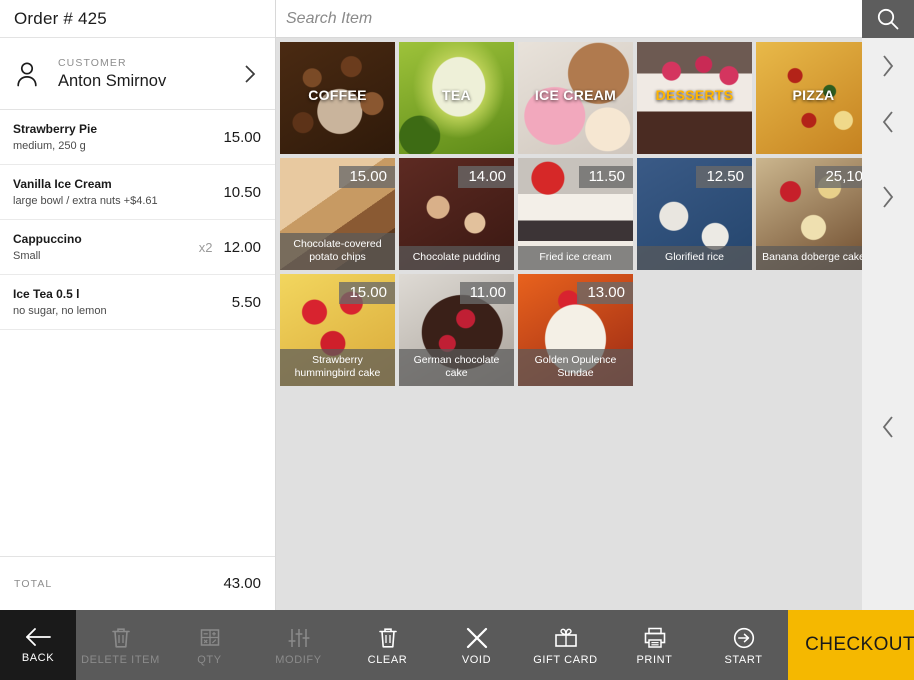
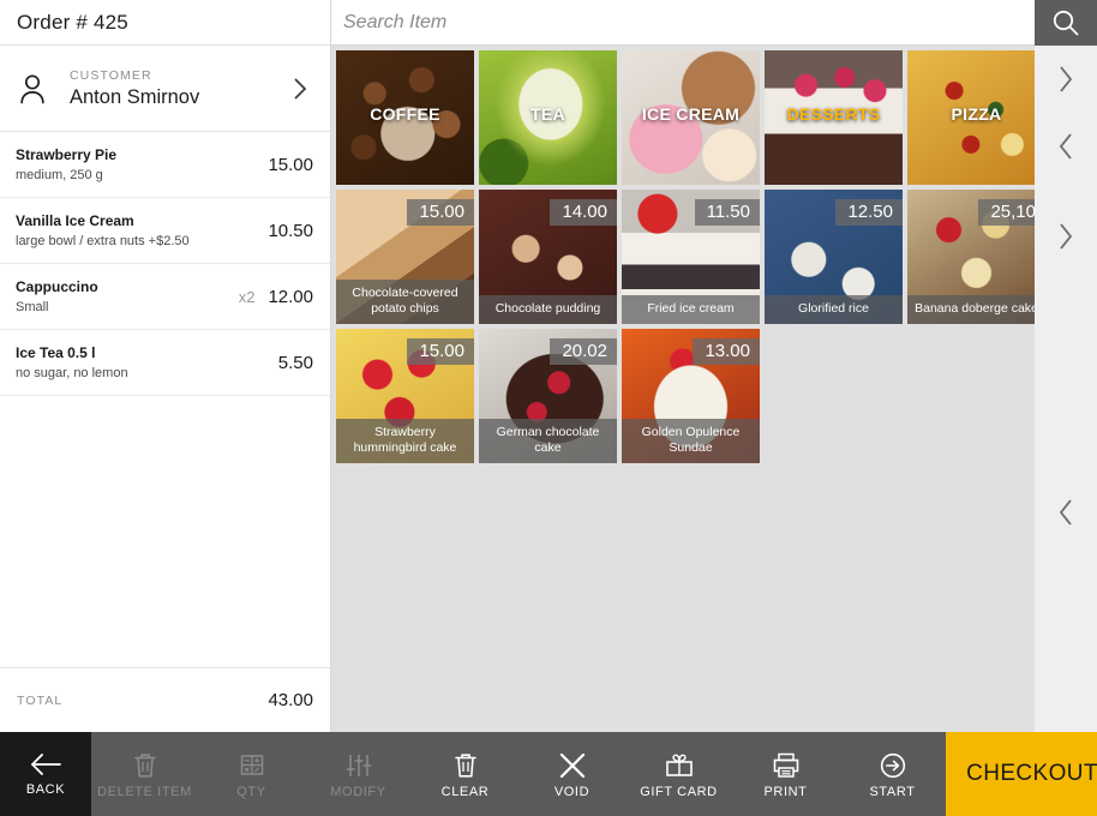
  Order # 425
  CUSTOMER
  Anton Smirnov
  Strawberry Pie
  medium, 250 g
  15.00
  Vanilla Ice Cream
- large bowl / extra nuts +$4.61
+ large bowl / extra nuts +$2.50
  10.50
  Cappuccino
  Small
  x2
  12.00
  Ice Tea 0.5 l
  no sugar, no lemon
  5.50
  TOTAL
  43.00
  Search Item
  COFFEE
  TEA
  ICE CREAM
  DESSERTS
  PIZZA
  15.00
  Chocolate-covered potato chips
  14.00
  Chocolate pudding
  11.50
  Fried ice cream
  12.50
  Glorified rice
  25,10
  Banana doberge cake
  15.00
  Strawberry hummingbird cake
- 11.00
+ 20.02
  German chocolate cake
  13.00
  Golden Opulence Sundae
  BACK
  DELETE ITEM
  QTY
  MODIFY
  CLEAR
  VOID
  GIFT CARD
  PRINT
  START
  CHECKOUT
